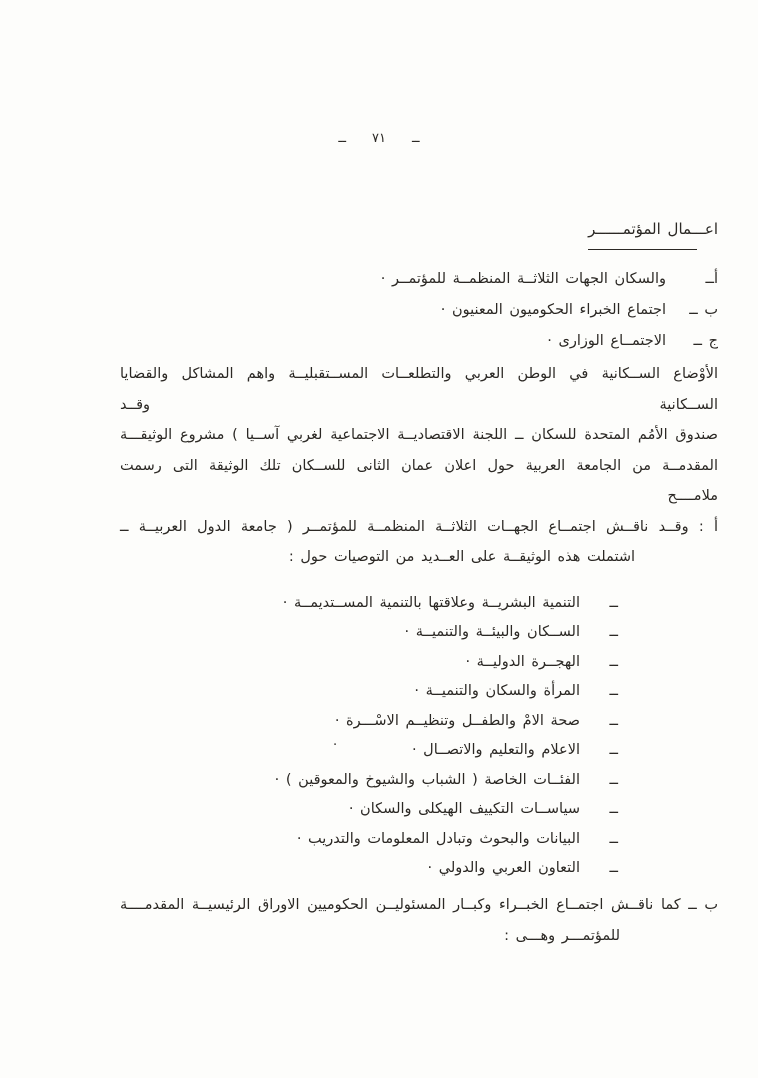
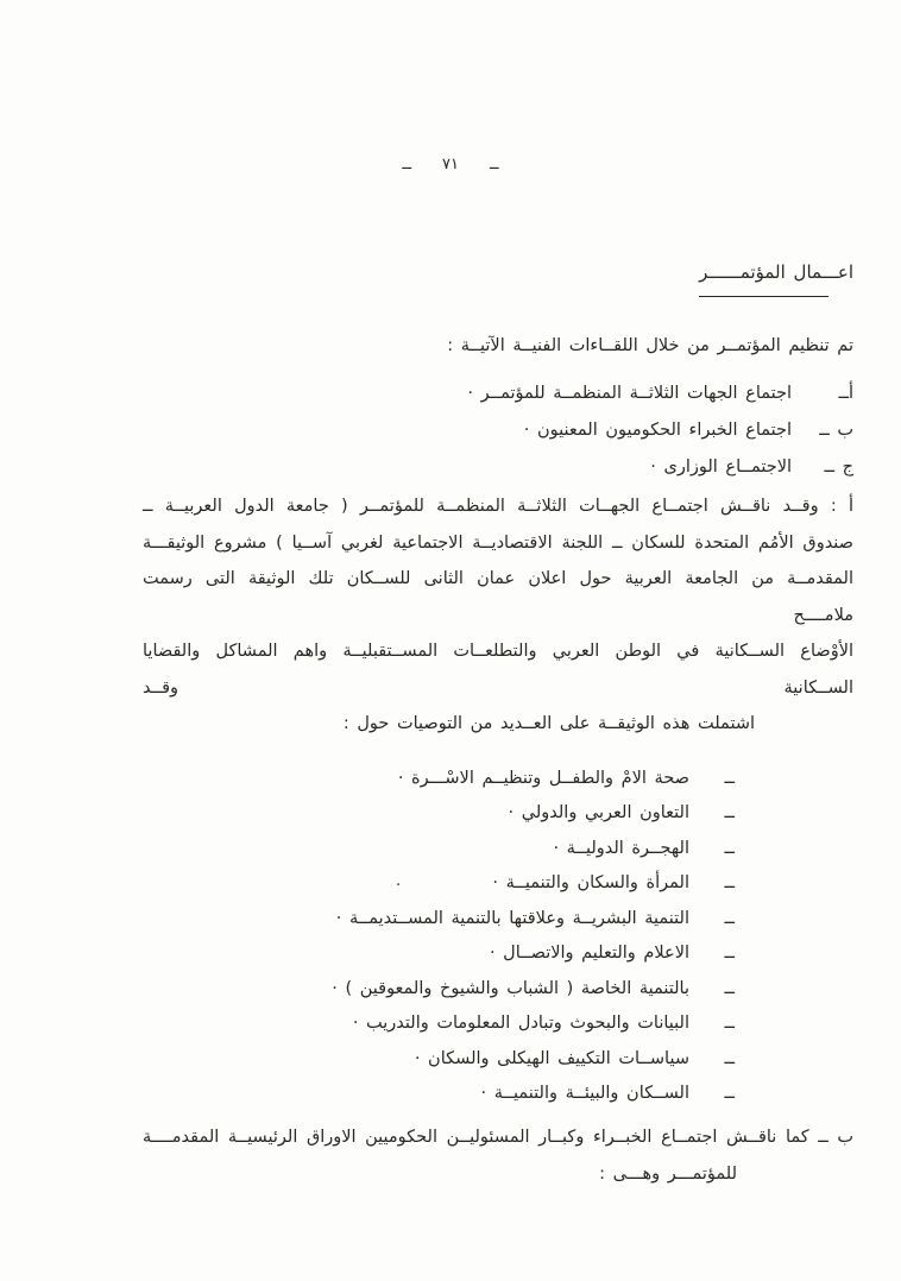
  ــ٧١ــ
  اعـــمال المؤتمــــــر
+ تم تنظيم المؤتمــر من خلال اللقــاءات الفنيــة الآتيــة :
  أــ
- والسكان الجهات الثلاثــة المنظمــة للمؤتمــر ·
+ اجتماع الجهات الثلاثــة المنظمــة للمؤتمــر ·
  ب ــ
  اجتماع الخبراء الحكوميون المعنيون ·
  ج ــ
  الاجتمــاع الوزارى ·
- الأوْضاع الســكانية في الوطن العربي والتطلعــات المســتقبليــة واهم المشاكل والقضايا الســكانية وقــد
+ أ : وقــد ناقــش اجتمــاع الجهــات الثلاثــة المنظمــة للمؤتمــر ( جامعة الدول العربيــة ــ
  صندوق الأمُم المتحدة للسكان ــ اللجنة الاقتصاديــة الاجتماعية لغربي آســيا ) مشروع الوثيقـــة
  المقدمــة من الجامعة العربية حول اعلان عمان الثانى للســكان تلك الوثيقة التى رسمت ملامــــح
- أ : وقــد ناقــش اجتمــاع الجهــات الثلاثــة المنظمــة للمؤتمــر ( جامعة الدول العربيــة ــ
+ الأوْضاع الســكانية في الوطن العربي والتطلعــات المســتقبليــة واهم المشاكل والقضايا الســكانية وقــد
  اشتملت هذه الوثيقــة على العــديد من التوصيات حول :
  ــ
- التنمية البشريــة وعلاقتها بالتنمية المســتديمــة ·
+ صحة الامْ والطفــل وتنظيــم الاسْـــرة ·
  ــ
- الســكان والبيئــة والتنميــة ·
+ التعاون العربي والدولي ·
  ــ
  الهجــرة الدوليــة ·
  ــ
  المرأة والسكان والتنميــة ·
  ــ
- صحة الامْ والطفــل وتنظيــم الاسْـــرة ·
+ التنمية البشريــة وعلاقتها بالتنمية المســتديمــة ·
  ــ
  الاعلام والتعليم والاتصــال ·
  ــ
- الفئــات الخاصة ( الشباب والشيوخ والمعوقين ) ·
+ بالتنمية الخاصة ( الشباب والشيوخ والمعوقين ) ·
  ــ
- سياســات التكييف الهيكلى والسكان ·
+ البيانات والبحوث وتبادل المعلومات والتدريب ·
  ــ
- البيانات والبحوث وتبادل المعلومات والتدريب ·
+ سياســات التكييف الهيكلى والسكان ·
  ــ
- التعاون العربي والدولي ·
+ الســكان والبيئــة والتنميــة ·
  ب ــ كما ناقــش اجتمــاع الخبــراء وكبــار المسئوليــن الحكوميين الاوراق الرئيسيــة المقدمــــة
  للمؤتمـــر وهـــى :
  ·
